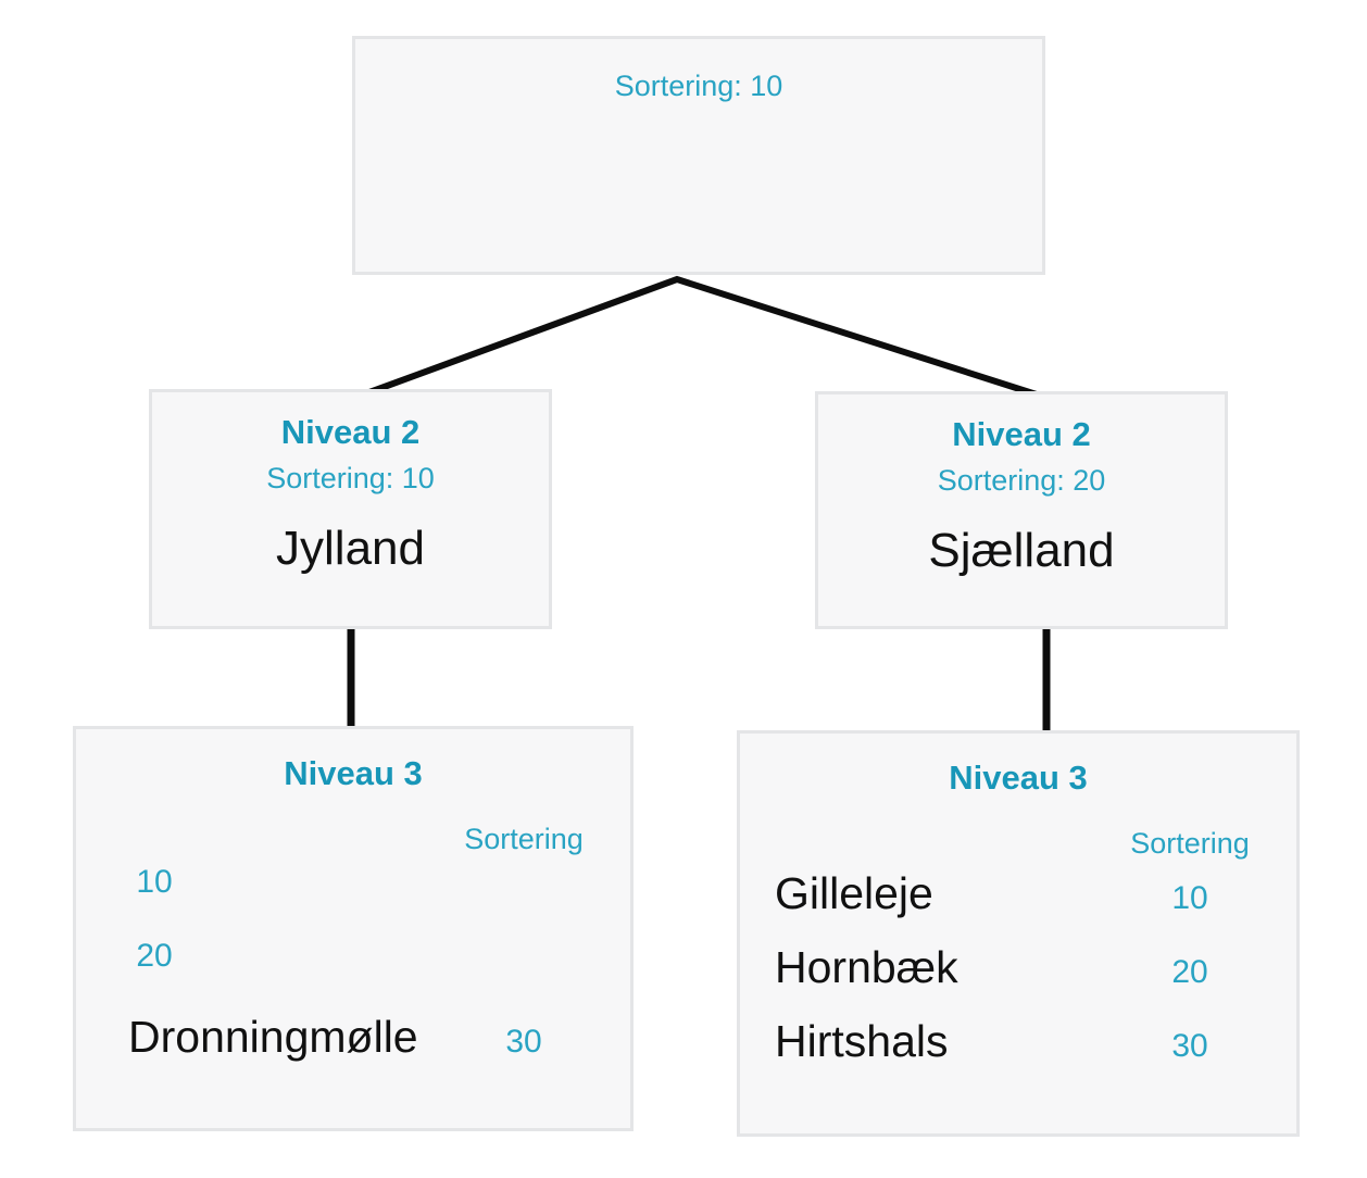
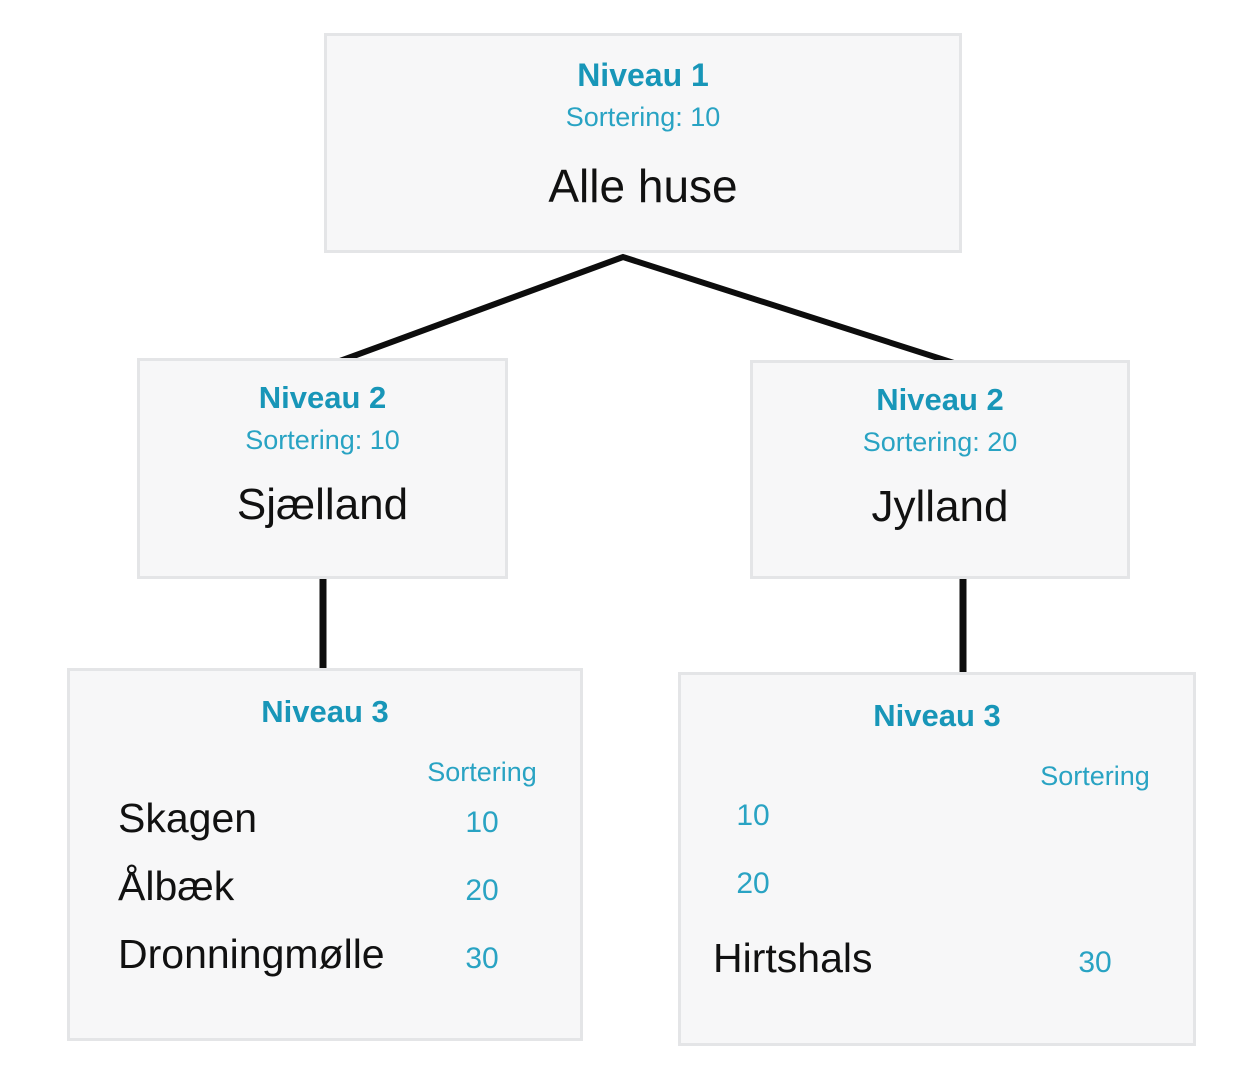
+ Niveau 1
  Sortering: 10
+ Alle huse
  Niveau 2
  Sortering: 10
- Jylland
+ Sjælland
  Niveau 2
  Sortering: 20
- Sjælland
+ Jylland
  Niveau 3
  Sortering
+ Skagen
  10
+ Ålbæk
  20
  Dronningmølle
  30
  Niveau 3
  Sortering
- Gilleleje
  10
- Hornbæk
  20
  Hirtshals
  30
